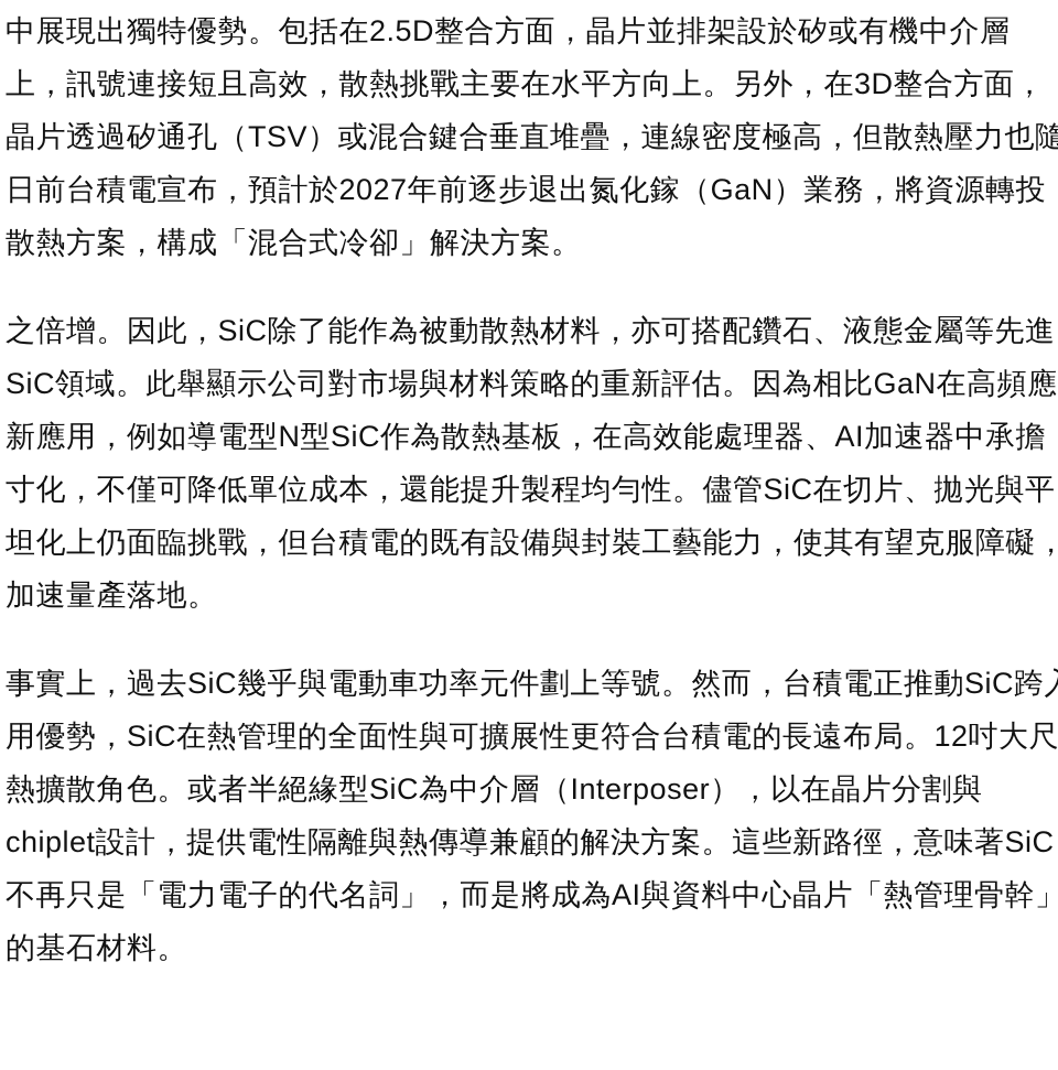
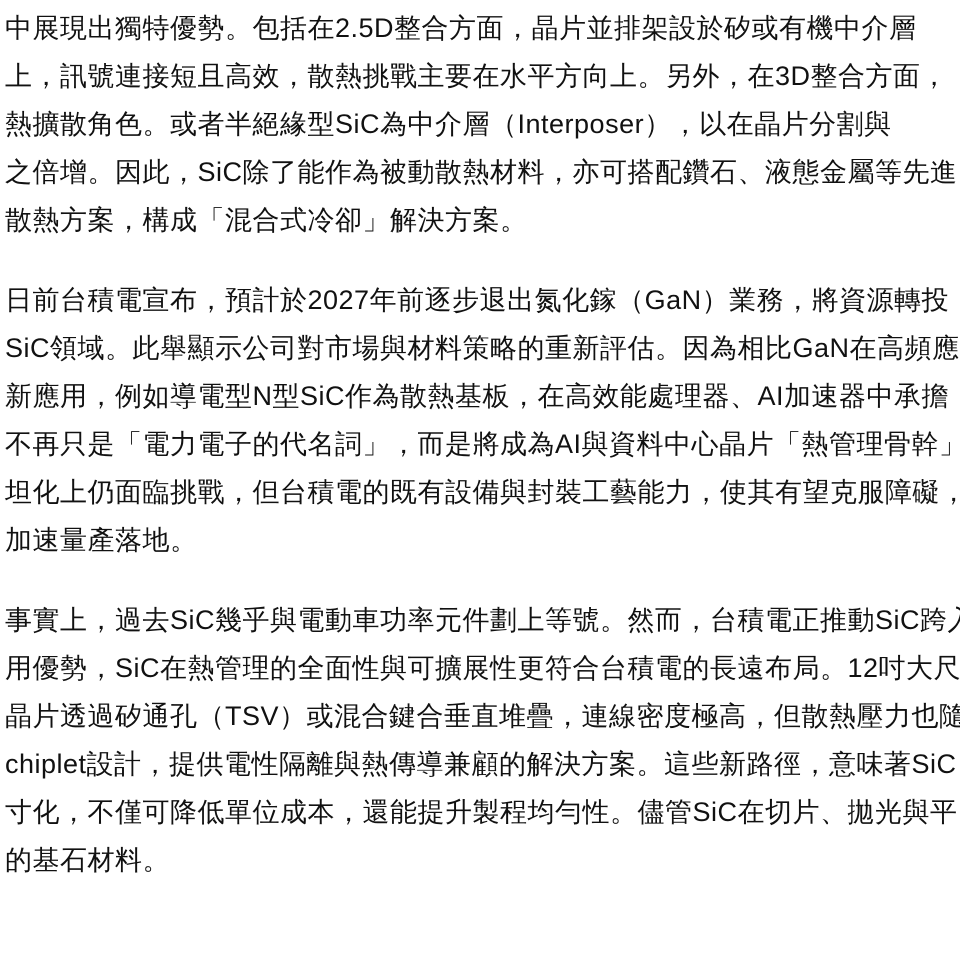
  中展現出獨特優勢。包括在2.5D整合方面，晶片並排架設於矽或有機中介層
  上，訊號連接短且高效，散熱挑戰主要在水平方向上。另外，在3D整合方面，
- 晶片透過矽通孔（TSV）或混合鍵合垂直堆疊，連線密度極高，但散熱壓力也隨
+ 熱擴散角色。或者半絕緣型SiC為中介層（Interposer），以在晶片分割與
- 日前台積電宣布，預計於2027年前逐步退出氮化鎵（GaN）業務，將資源轉投
+ 之倍增。因此，SiC除了能作為被動散熱材料，亦可搭配鑽石、液態金屬等先進
  散熱方案，構成「混合式冷卻」解決方案。
- 之倍增。因此，SiC除了能作為被動散熱材料，亦可搭配鑽石、液態金屬等先進
+ 日前台積電宣布，預計於2027年前逐步退出氮化鎵（GaN）業務，將資源轉投
  SiC領域。此舉顯示公司對市場與材料策略的重新評估。因為相比GaN在高頻應
  新應用，例如導電型N型SiC作為散熱基板，在高效能處理器、AI加速器中承擔
- 寸化，不僅可降低單位成本，還能提升製程均勻性。儘管SiC在切片、拋光與平
+ 不再只是「電力電子的代名詞」，而是將成為AI與資料中心晶片「熱管理骨幹」
  坦化上仍面臨挑戰，但台積電的既有設備與封裝工藝能力，使其有望克服障礙，
  加速量產落地。
  事實上，過去SiC幾乎與電動車功率元件劃上等號。然而，台積電正推動SiC跨
  用優勢，SiC在熱管理的全面性與可擴展性更符合台積電的長遠布局。12吋大尺
- 熱擴散角色。或者半絕緣型SiC為中介層（Interposer），以在晶片分割與
+ 晶片透過矽通孔（TSV）或混合鍵合垂直堆疊，連線密度極高，但散熱壓力也隨
  chiplet設計，提供電性隔離與熱傳導兼顧的解決方案。這些新路徑，意味著SiC
- 不再只是「電力電子的代名詞」，而是將成為AI與資料中心晶片「熱管理骨幹」
+ 寸化，不僅可降低單位成本，還能提升製程均勻性。儘管SiC在切片、拋光與平
  的基石材料。
